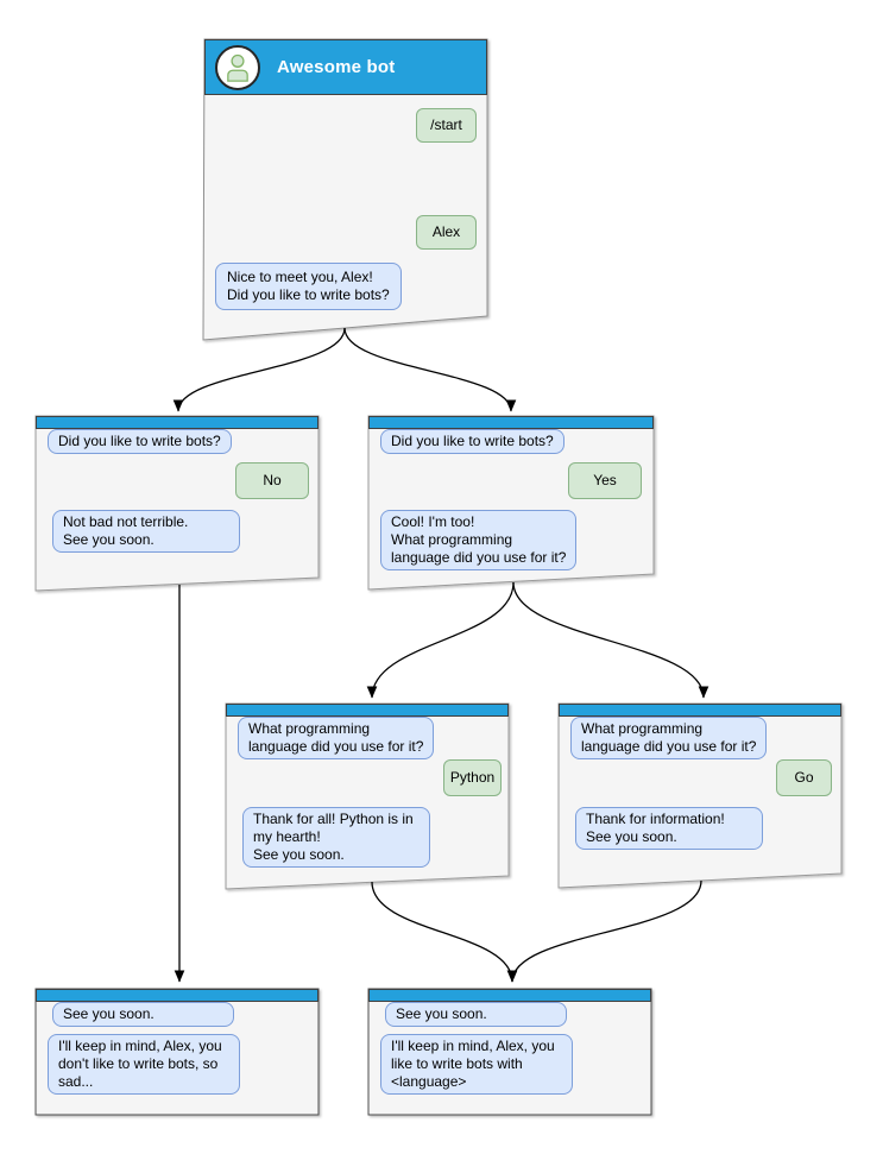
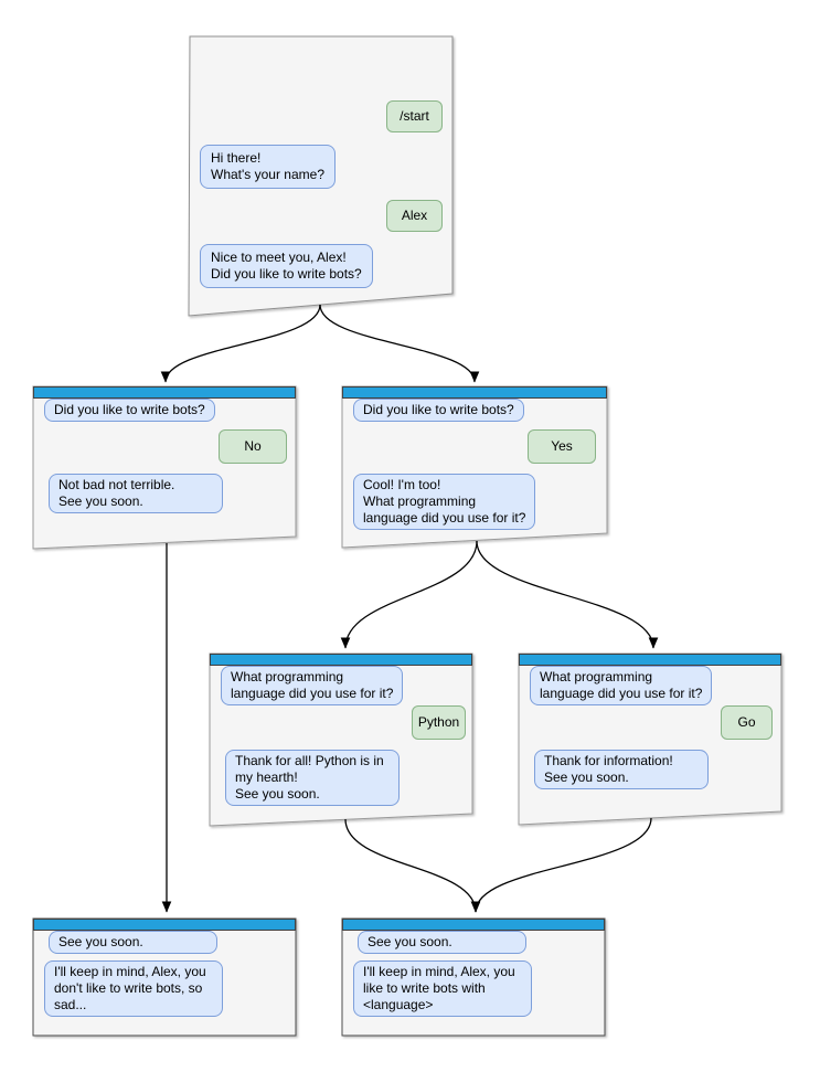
- Awesome bot
  /start
+ Hi there!
+ What's your name?
  Alex
  Nice to meet you, Alex!
  Did you like to write bots?
  Did you like to write bots?
  No
  Not bad not terrible.
  See you soon.
  Did you like to write bots?
  Yes
  Cool! I'm too!
  What programming
  language did you use for it?
  What programming
  language did you use for it?
  Python
  Thank for all! Python is in
  my hearth!
  See you soon.
  What programming
  language did you use for it?
  Go
  Thank for information!
  See you soon.
  See you soon.
  I'll keep in mind, Alex, you
  don't like to write bots, so
  sad...
  See you soon.
  I'll keep in mind, Alex, you
  like to write bots with
  <language>
